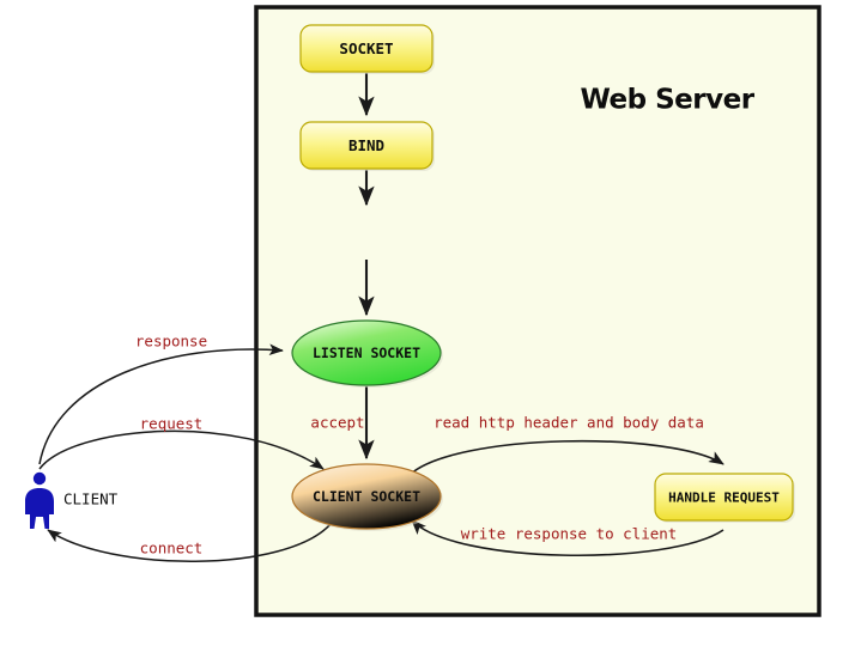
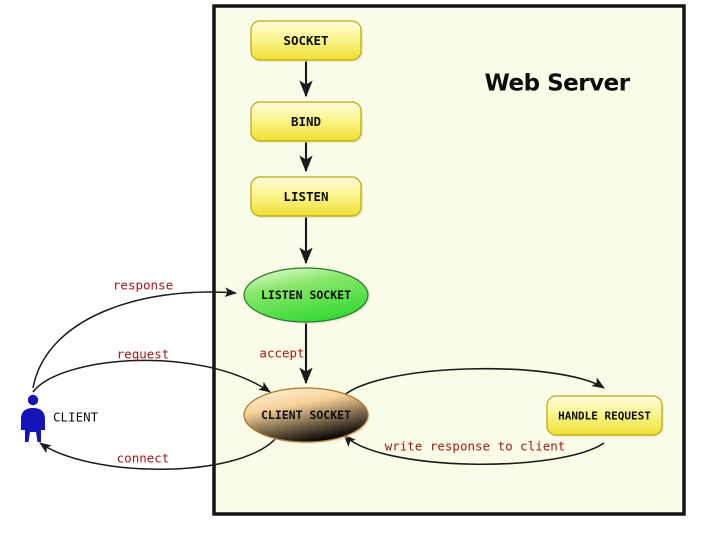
  Web Server
  accept
  response
  request
  connect
- read http header and body data
  write response to client
  SOCKET
  BIND
+ LISTEN
  LISTEN SOCKET
  CLIENT SOCKET
  HANDLE REQUEST
  CLIENT
